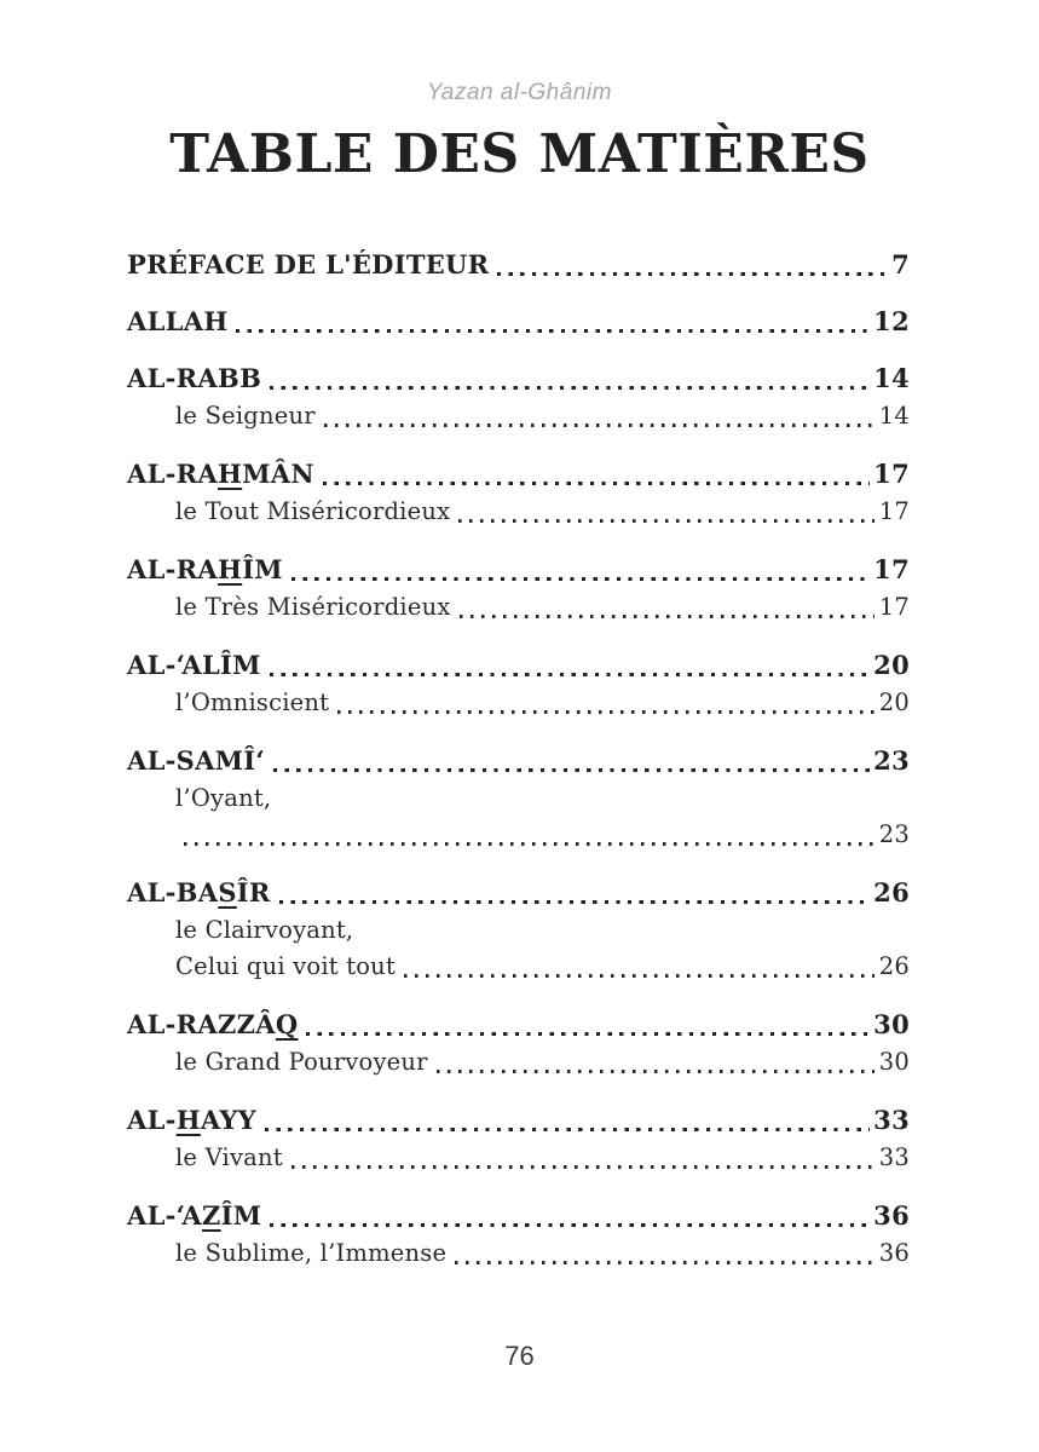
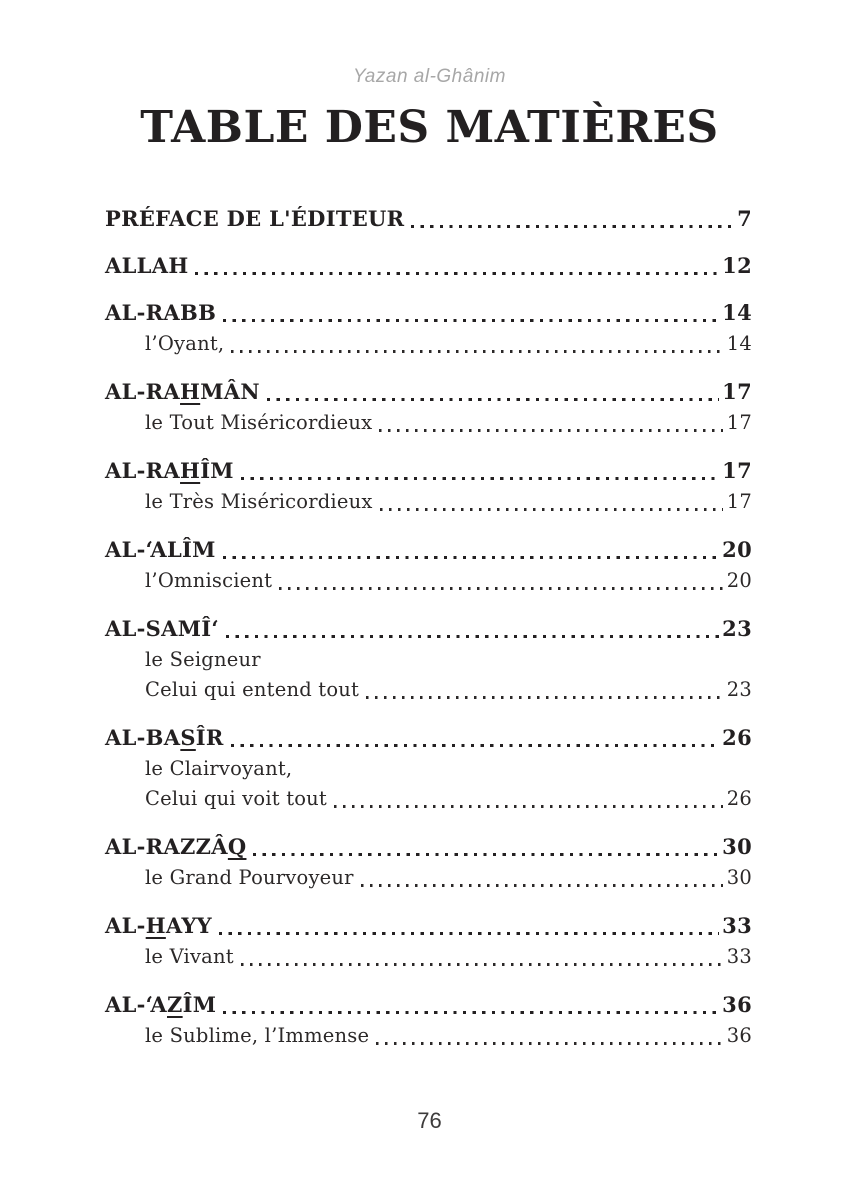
  Yazan al-Ghânim
  TABLE DES MATIÈRES
  PRÉFACE DE L'ÉDITEUR
  7
  ALLAH
  12
  AL-RABB
  14
- le Seigneur
+ l’Oyant,
  14
  AL-RAHMÂN
  17
  le Tout Miséricordieux
  17
  AL-RAHÎM
  17
  le Très Miséricordieux
  17
  AL-‘ALÎM
  20
  l’Omniscient
  20
  AL-SAMÎ‘
  23
- l’Oyant,
+ le Seigneur
+ Celui qui entend tout
  23
  AL-BASÎR
  26
  le Clairvoyant,
  Celui qui voit tout
  26
  AL-RAZZÂQ
  30
  le Grand Pourvoyeur
  30
  AL-HAYY
  33
  le Vivant
  33
  AL-‘AZÎM
  36
  le Sublime, l’Immense
  36
  76
